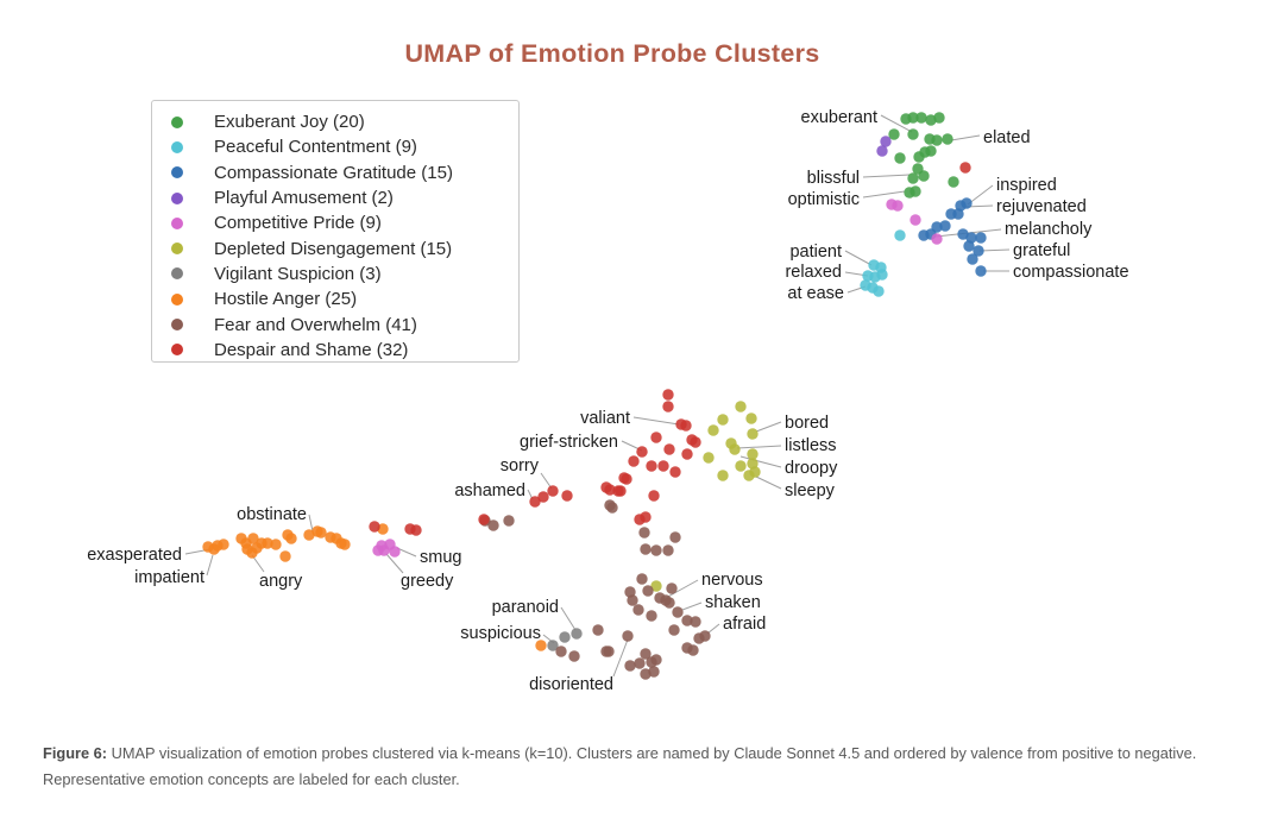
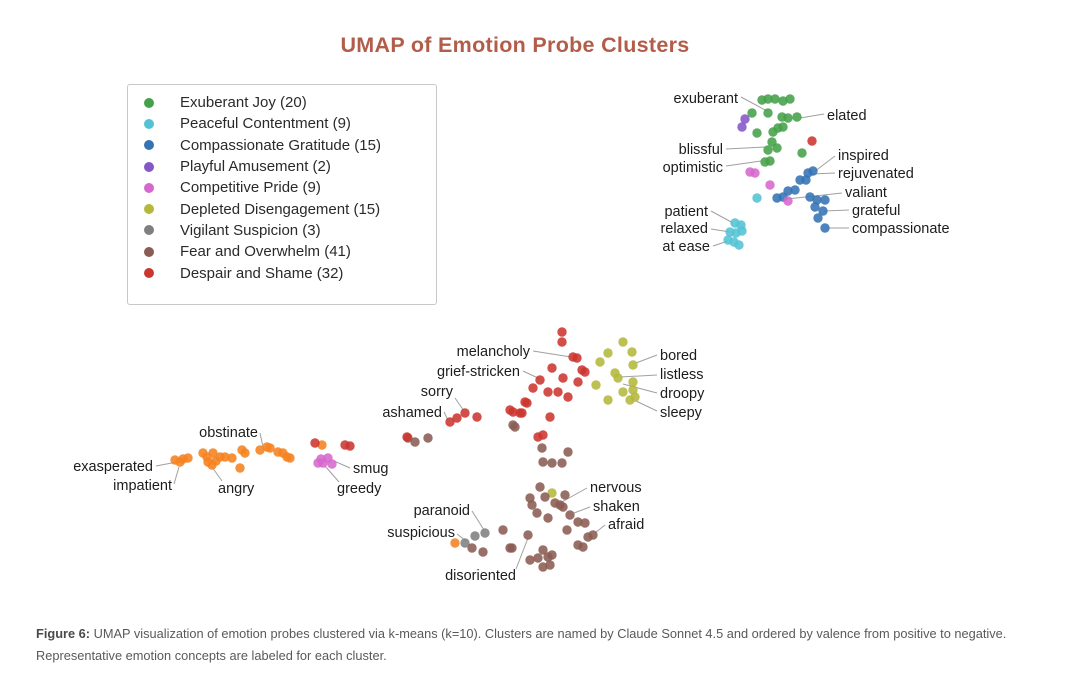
  UMAP of Emotion Probe Clusters
  exuberant
  elated
  blissful
  optimistic
  inspired
  rejuvenated
- melancholy
+ valiant
  grateful
  compassionate
  patient
  relaxed
  at ease
- valiant
+ melancholy
  grief-stricken
  sorry
  ashamed
  bored
  listless
  droopy
  sleepy
  nervous
  shaken
  afraid
  paranoid
  suspicious
  disoriented
  exasperated
  impatient
  obstinate
  angry
  smug
  greedy
  Exuberant Joy (20)
  Peaceful Contentment (9)
  Compassionate Gratitude (15)
  Playful Amusement (2)
  Competitive Pride (9)
  Depleted Disengagement (15)
  Vigilant Suspicion (3)
- Hostile Anger (25)
  Fear and Overwhelm (41)
  Despair and Shame (32)
  Figure 6: UMAP visualization of emotion probes clustered via k-means (k=10). Clusters are named by Claude Sonnet 4.5 and ordered by valence from positive to negative. Representative emotion concepts are labeled for each cluster.
